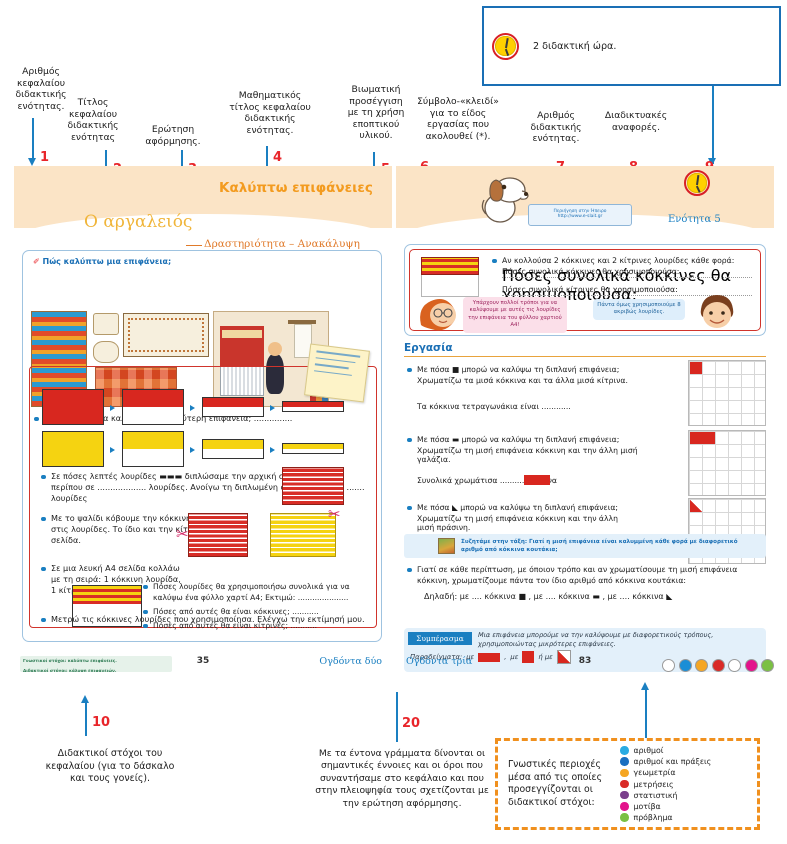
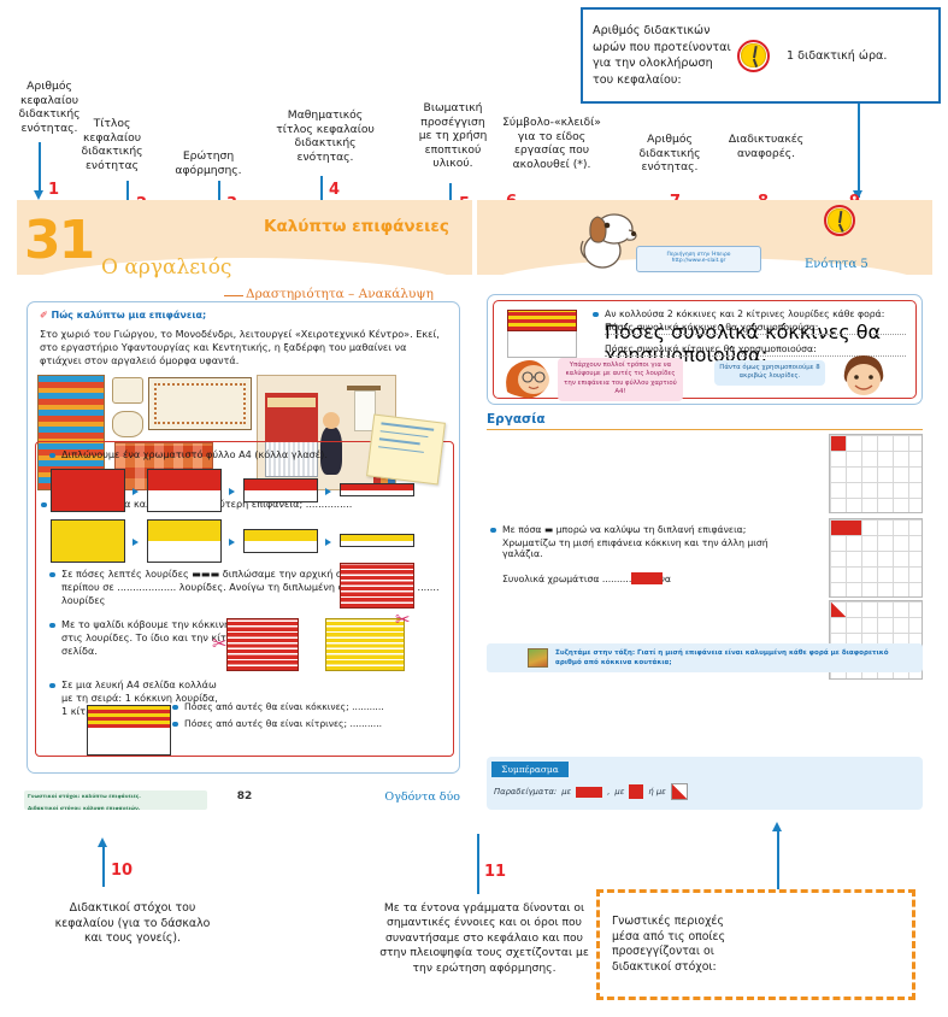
+ Αριθμός διδακτικών
+ ωρών που προτείνονται
+ για την ολοκλήρωση
+ του κεφαλαίου:
- 2 διδακτική ώρα.
+ 1 διδακτική ώρα.
  Αριθμός
  κεφαλαίου
  διδακτικής
  ενότητας.
  1
  Τίτλος
  κεφαλαίου
  διδακτικής
  ενότητας
  Ερώτηση
  αφόρμησης.
  Μαθηματικός
  τίτλος κεφαλαίου
  διδακτικής
  ενότητας.
  4
  Βιωματική
  προσέγγιση
  με τη χρήση
  εποπτικού
  υλικού.
  Σύμβολο-«κλειδί»
  για το είδος
  εργασίας που
  ακολουθεί (*).
  Αριθμός
  διδακτικής
  ενότητας.
  Διαδικτυακές
  αναφορές.
+ 31
  Ο αργαλειός
  Καλύπτω επιφάνειες
  Δραστηριότητα – Ανακάλυψη
  ✐ Πώς καλύπτω μια επιφάνεια;
+ Στο χωριό του Γιώργου, το Μονοδένδρι, λειτουργεί «Χειροτεχνικό Κέντρο». Εκεί, στο εργαστήριο Υφαντουργίας και Κεντητικής, η ξαδέρφη του μαθαίνει να φτιάχνει στον αργαλειό όμορφα υφαντά.
+ Διπλώνουμε ένα χρωματιστό φύλλο Α4 (κόλλα γλασέ).
  Σε πόσες λεπτές λουρίδες ▬▬▬ διπλώσαμε την αρχική περίπου σε ................... λουρίδες. Ανοίγω τη διπλωμένη ....... λουρίδες
  Με το ψαλίδι κόβουμε την κόκκιν στις λουρίδες. Το ίδιο και την κίτ σελίδα.
  ✂
  ✂
  Σε μια λευκή Α4 σελίδα κολλάω με τη σειρά: 1 κόκκινη λουρίδα, 1 κίτ
- Πόσες λουρίδες θα χρησιμοποιήσω συνολικά για να καλύψω ένα φύλλο χαρτί Α4; Εκτιμώ: .....................
  Πόσες από αυτές θα είναι κόκκινες; ...........
  Πόσες από αυτές θα είναι κίτρινες; ...........
- Μετρώ τις κόκκινες λουρίδες που χρησιμοποίησα. Ελέγχω την εκτίμησή μου.
- 35
+ 82
  Ογδόντα δύο
  Ενότητα 5
  Αν κολλούσα 2 κόκκινες και 2 κίτρινες λουρίδες κάθε φορά:
  Πόσες συνολικά κόκκινες θα χρησιμοποιούσα:
  Πόσες συνολικά κόκκινες θα χρησιμοποιούσα:
  Πόσες συνολικά κίτρινες θα χρησιμοποιούσα:
  Εργασία
- Με πόσα ■ μπορώ να καλύψω τη διπλανή επιφάνεια;
- Χρωματίζω τα μισά κόκκινα και τα άλλα μισά κίτρινα.
- Τα κόκκινα τετραγωνάκια είναι ............
  Με πόσα ▬ μπορώ να καλύψω τη διπλανή επιφάνεια;
  Χρωματίζω τη μισή επιφάνεια κόκκινη και την άλλη μισή γαλάζια.
  Συνολικά χρωμάτισα .........α
- Με πόσα ◣ μπορώ να καλύψω τη διπλανή επιφάνεια;
- Χρωματίζω τη μισή επιφάνεια κόκκινη και την άλλη μισή πράσινη.
- Γιατί σε κάθε περίπτωση, με όποιον τρόπο και αν χρωματίσουμε τη μισή επιφάνεια κόκκινη, χρωματίζουμε πάντα τον ίδιο αριθμό από κόκκινα κουτάκια:
- Δηλαδή: με .... κόκκινα ■ , με .... κόκκινα ▬ , με .... κόκκινα ◣
  Συμπέρασμα
- Μια επιφάνεια μπορούμε να την καλύψουμε με διαφορετικούς τρόπους, χρησιμοποιώντας μικρότερες επιφάνειες.
  Παραδείγματα:
  με
  ,
  με
  ή με
- Ογδόντα τρία
- 83
  10
  Διδακτικοί στόχοι του
  κεφαλαίου (για το δάσκαλο
  και τους γονείς).
- 20
+ 11
  Με τα έντονα γράμματα δίνονται οι
  σημαντικές έννοιες και οι όροι που
  συναντήσαμε στο κεφάλαιο και που
  στην πλειοψηφία τους σχετίζονται με
  την ερώτηση αφόρμησης.
  Γνωστικές περιοχές
  μέσα από τις οποίες
  προσεγγίζονται οι
  διδακτικοί στόχοι:
- αριθμοί
- αριθμοί και πράξεις
- γεωμετρία
- μετρήσεις
- στατιστική
- μοτίβα
- πρόβλημα
